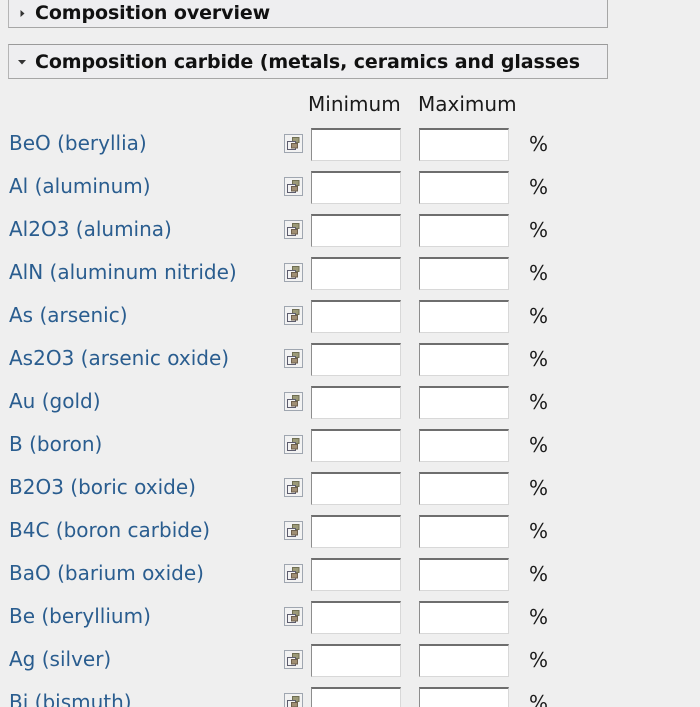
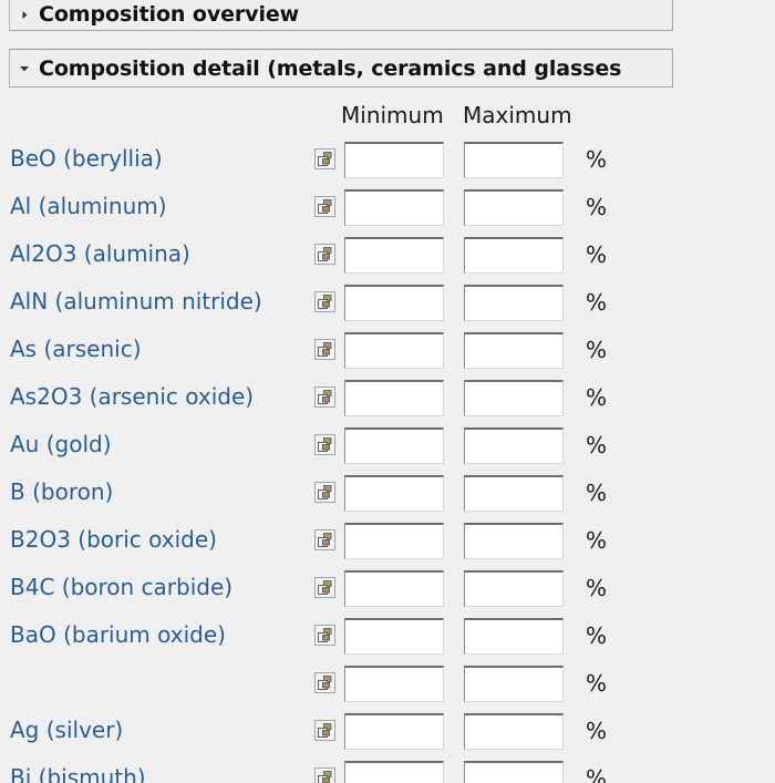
  Composition overview
- Composition carbide (metals, ceramics and glasses
+ Composition detail (metals, ceramics and glasses
  Minimum
  Maximum
  BeO (beryllia)
  %
  Al (aluminum)
  %
  Al2O3 (alumina)
  %
  AlN (aluminum nitride)
  %
  As (arsenic)
  %
  As2O3 (arsenic oxide)
  %
  Au (gold)
  %
  B (boron)
  %
  B2O3 (boric oxide)
  %
  B4C (boron carbide)
  %
  BaO (barium oxide)
  %
- Be (beryllium)
  %
  Ag (silver)
  %
  Bi (bismuth)
  %
